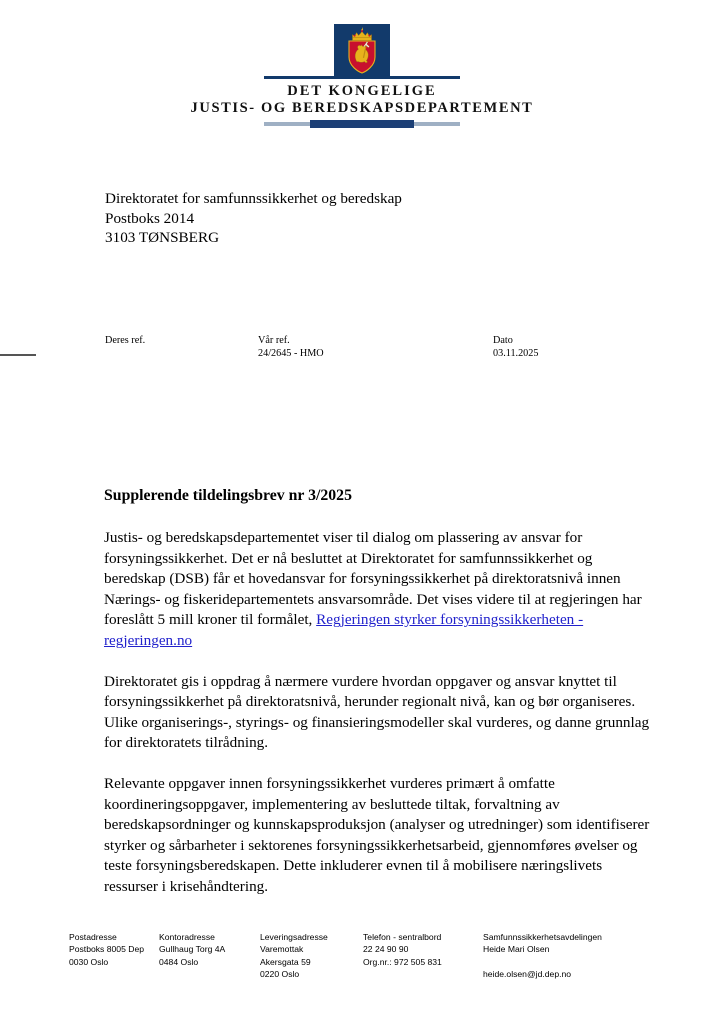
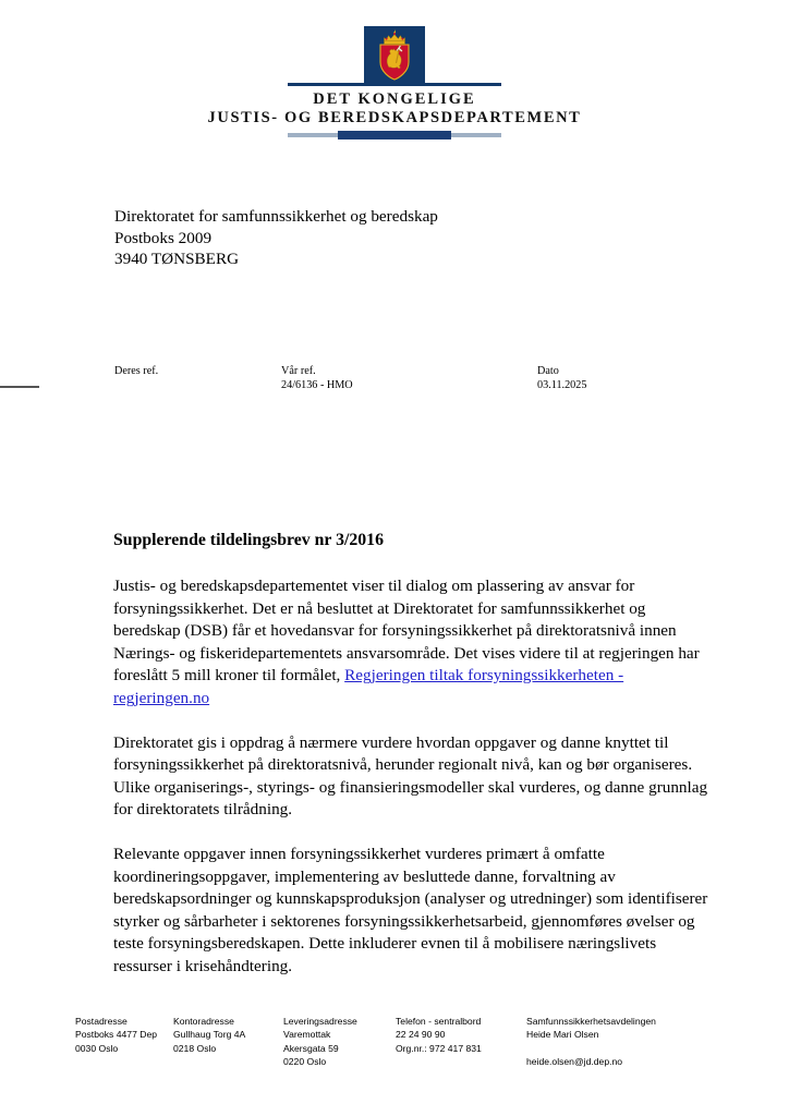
  DET KONGELIGE
  JUSTIS- OG BEREDSKAPSDEPARTEMENT
  Direktoratet for samfunnssikkerhet og beredskap
- Postboks 2014
+ Postboks 2009
- 3103 TØNSBERG
+ 3940 TØNSBERG
  Deres ref.
  Vår ref.
- 24/2645 - HMO
+ 24/6136 - HMO
  Dato
  03.11.2025
- Supplerende tildelingsbrev nr 3/2025
+ Supplerende tildelingsbrev nr 3/2016
- Justis- og beredskapsdepartementet viser til dialog om plassering av ansvar for forsyningssikkerhet. Det er nå besluttet at Direktoratet for samfunnssikkerhet og beredskap (DSB) får et hovedansvar for forsyningssikkerhet på direktoratsnivå innen Nærings- og fiskeridepartementets ansvarsområde. Det vises videre til at regjeringen har foreslått 5 mill kroner til formålet, Regjeringen styrker forsyningssikkerheten - regjeringen.no
+ Justis- og beredskapsdepartementet viser til dialog om plassering av ansvar for forsyningssikkerhet. Det er nå besluttet at Direktoratet for samfunnssikkerhet og beredskap (DSB) får et hovedansvar for forsyningssikkerhet på direktoratsnivå innen Nærings- og fiskeridepartementets ansvarsområde. Det vises videre til at regjeringen har foreslått 5 mill kroner til formålet, Regjeringen tiltak forsyningssikkerheten - regjeringen.no
- Direktoratet gis i oppdrag å nærmere vurdere hvordan oppgaver og ansvar knyttet til forsyningssikkerhet på direktoratsnivå, herunder regionalt nivå, kan og bør organiseres. Ulike organiserings-, styrings- og finansieringsmodeller skal vurderes, og danne grunnlag for direktoratets tilrådning.
+ Direktoratet gis i oppdrag å nærmere vurdere hvordan oppgaver og danne knyttet til forsyningssikkerhet på direktoratsnivå, herunder regionalt nivå, kan og bør organiseres. Ulike organiserings-, styrings- og finansieringsmodeller skal vurderes, og danne grunnlag for direktoratets tilrådning.
- Relevante oppgaver innen forsyningssikkerhet vurderes primært å omfatte koordineringsoppgaver, implementering av besluttede tiltak, forvaltning av beredskapsordninger og kunnskapsproduksjon (analyser og utredninger) som identifiserer styrker og sårbarheter i sektorenes forsyningssikkerhetsarbeid, gjennomføres øvelser og teste forsyningsberedskapen. Dette inkluderer evnen til å mobilisere næringslivets ressurser i krisehåndtering.
+ Relevante oppgaver innen forsyningssikkerhet vurderes primært å omfatte koordineringsoppgaver, implementering av besluttede danne, forvaltning av beredskapsordninger og kunnskapsproduksjon (analyser og utredninger) som identifiserer styrker og sårbarheter i sektorenes forsyningssikkerhetsarbeid, gjennomføres øvelser og teste forsyningsberedskapen. Dette inkluderer evnen til å mobilisere næringslivets ressurser i krisehåndtering.
  Postadresse
- Postboks 8005 Dep
+ Postboks 4477 Dep
  0030 Oslo
  Kontoradresse
  Gullhaug Torg 4A
- 0484 Oslo
+ 0218 Oslo
  Leveringsadresse
  Varemottak
  Akersgata 59
  0220 Oslo
  Telefon - sentralbord
  22 24 90 90
- Org.nr.: 972 505 831
+ Org.nr.: 972 417 831
  Samfunnssikkerhetsavdelingen
  Heide Mari Olsen
  heide.olsen@jd.dep.no
